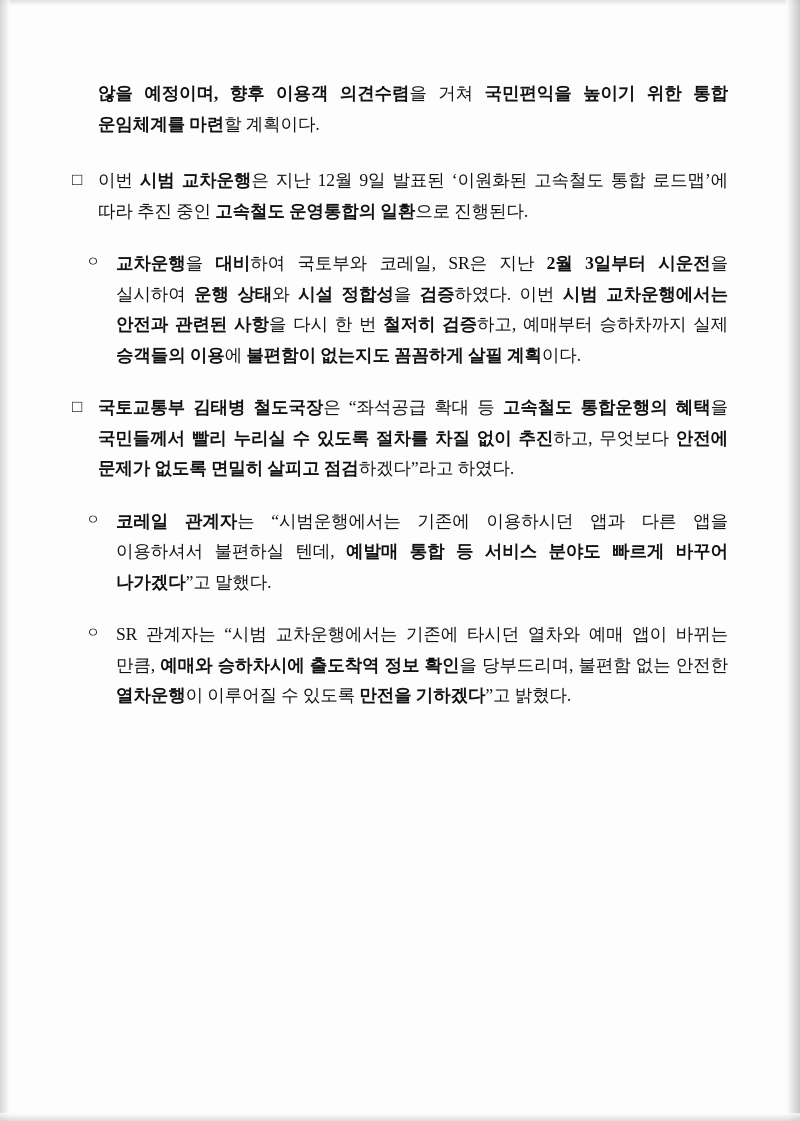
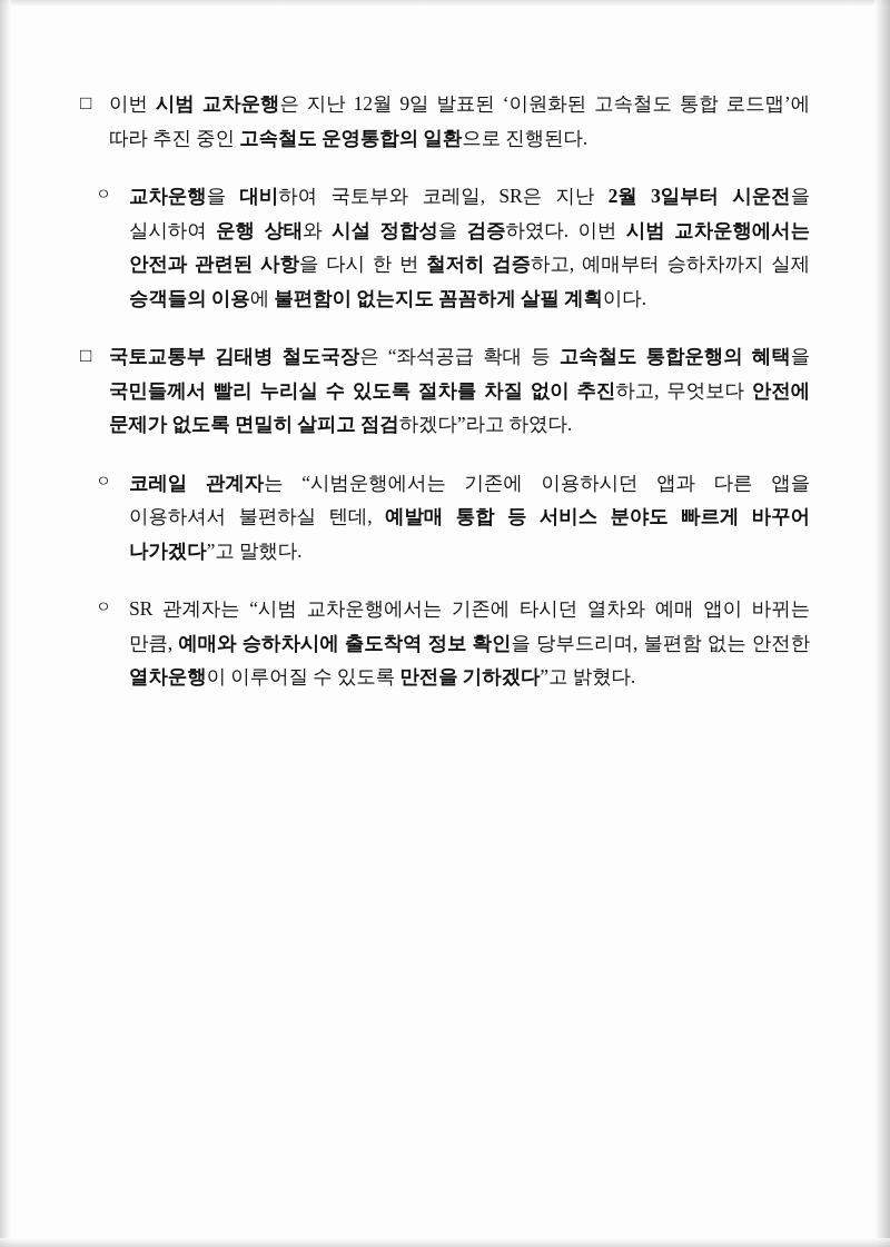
- 않을 예정이며, 향후 이용객 의견수렴을 거쳐 국민편익을 높이기 위한 통합 운임체계를 마련할 계획이다.
  □
  이번 시범 교차운행은 지난 12월 9일 발표된 ‘이원화된 고속철도 통합 로드맵’에 따라 추진 중인 고속철도 운영통합의 일환으로 진행된다.
  ㅇ
  교차운행을 대비하여 국토부와 코레일, SR은 지난 2월 3일부터 시운전을 실시하여 운행 상태와 시설 정합성을 검증하였다. 이번 시범 교차운행에서는 안전과 관련된 사항을 다시 한 번 철저히 검증하고, 예매부터 승하차까지 실제 승객들의 이용에 불편함이 없는지도 꼼꼼하게 살필 계획이다.
  □
  국토교통부 김태병 철도국장은 “좌석공급 확대 등 고속철도 통합운행의 혜택을 국민들께서 빨리 누리실 수 있도록 절차를 차질 없이 추진하고, 무엇보다 안전에 문제가 없도록 면밀히 살피고 점검하겠다”라고 하였다.
  ㅇ
  코레일 관계자는 “시범운행에서는 기존에 이용하시던 앱과 다른 앱을 이용하셔서 불편하실 텐데, 예발매 통합 등 서비스 분야도 빠르게 바꾸어 나가겠다”고 말했다.
  ㅇ
  SR 관계자는 “시범 교차운행에서는 기존에 타시던 열차와 예매 앱이 바뀌는 만큼, 예매와 승하차시에 출도착역 정보 확인을 당부드리며, 불편함 없는 안전한 열차운행이 이루어질 수 있도록 만전을 기하겠다”고 밝혔다.
